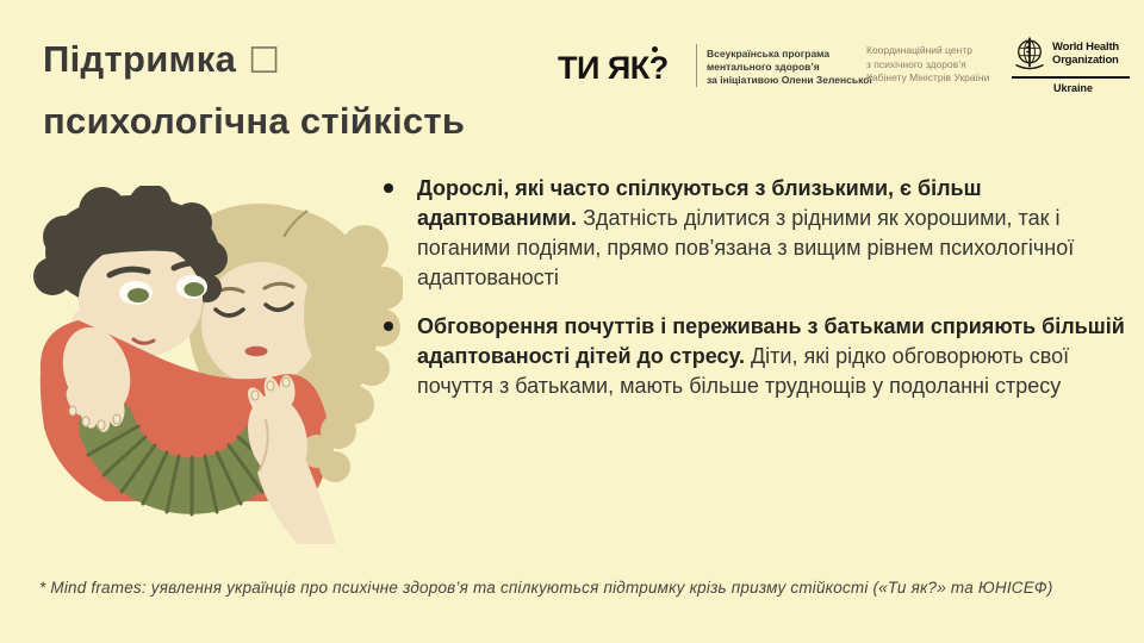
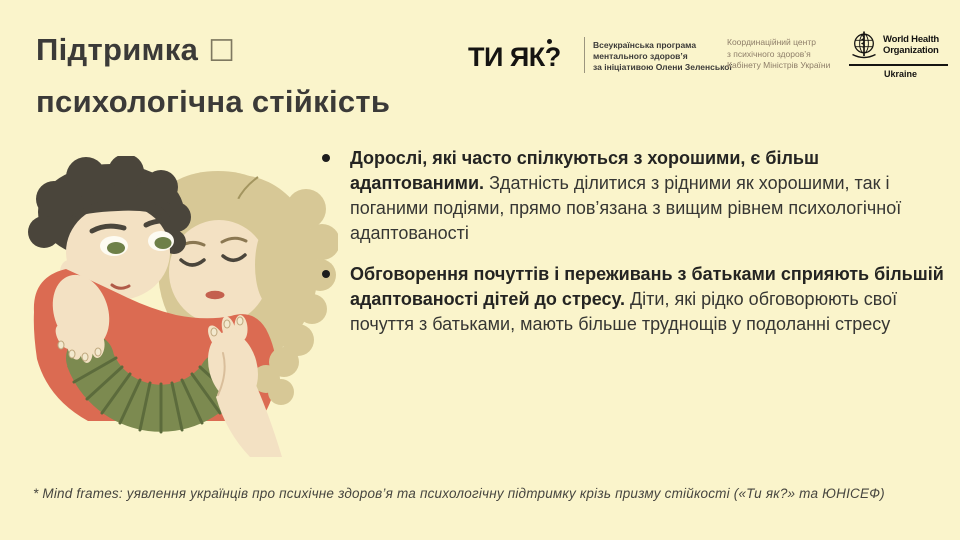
  Підтримка ☐
  психологічна стійкість
  ТИ ЯК?
  Всеукраїнська програма
  ментального здоров’я
  за ініціативою Олени Зеленської
  Координаційний центр
  з психічного здоров’я
  Кабінету Міністрів України
  World Health
  Organization
  Ukraine
- Дорослі, які часто спілкуються з близькими, є більш адаптованими. Здатність ділитися з рідними як хорошими, так і поганими подіями, прямо пов’язана з вищим рівнем психологічної адаптованості
+ Дорослі, які часто спілкуються з хорошими, є більш адаптованими. Здатність ділитися з рідними як хорошими, так і поганими подіями, прямо пов’язана з вищим рівнем психологічної адаптованості
  Обговорення почуттів і переживань з батьками сприяють більшій адаптованості дітей до стресу. Діти, які рідко обговорюють свої почуття з батьками, мають більше труднощів у подоланні стресу
- * Mind frames: уявлення українців про психічне здоров’я та спілкуються підтримку крізь призму стійкості («Ти як?» та ЮНІСЕФ)
+ * Mind frames: уявлення українців про психічне здоров’я та психологічну підтримку крізь призму стійкості («Ти як?» та ЮНІСЕФ)
